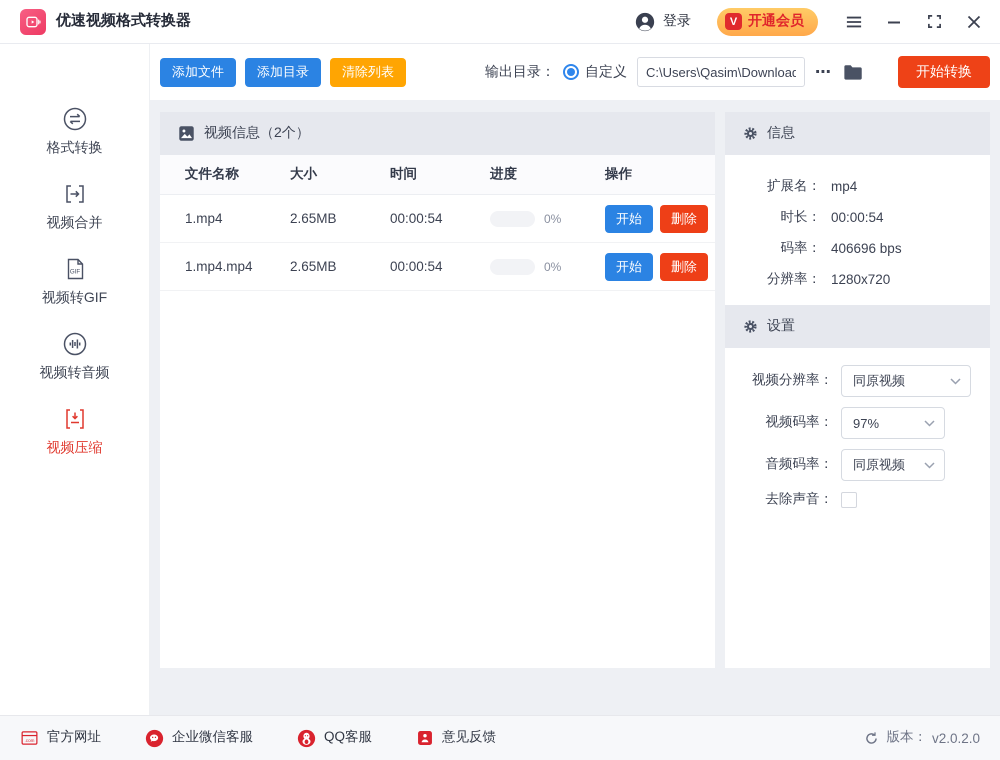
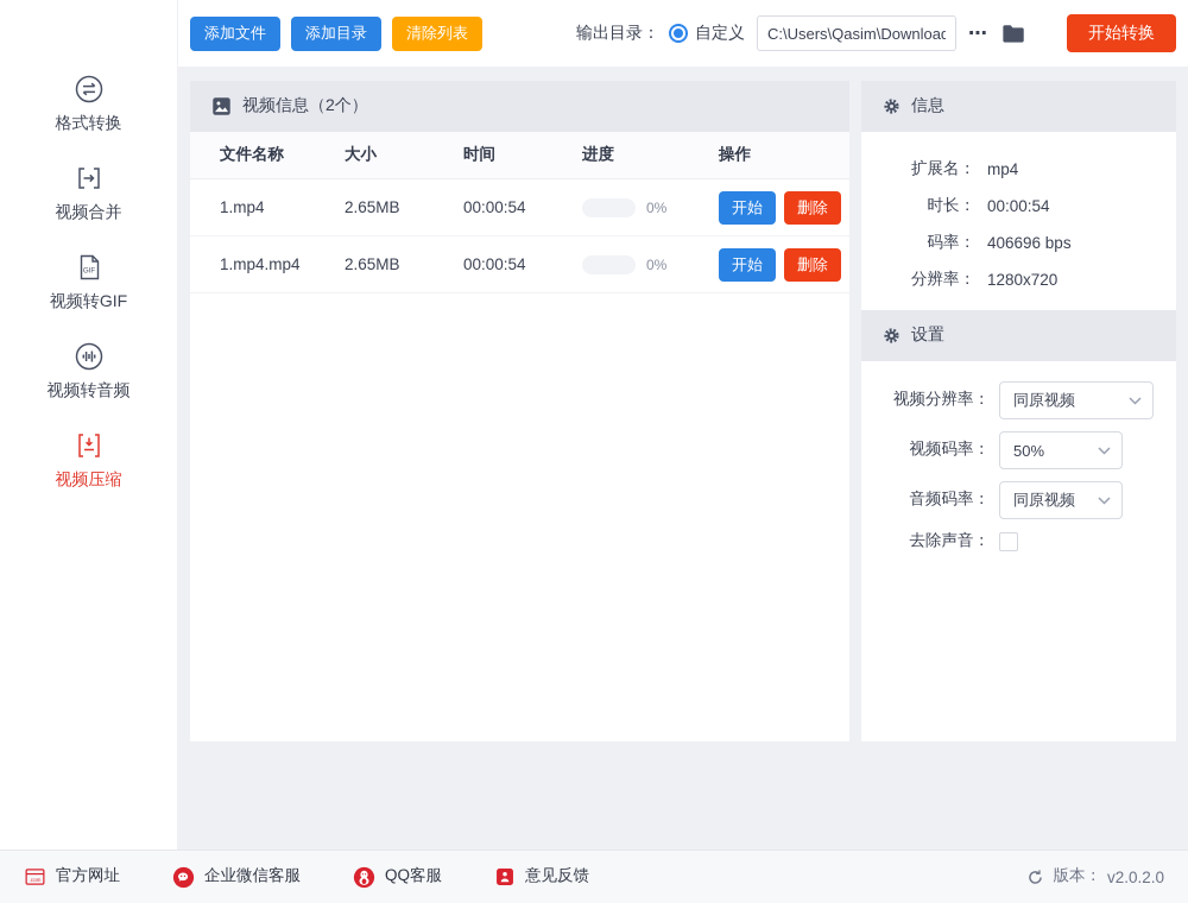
- 优速视频格式转换器
- 登录
- V
- 开通会员
  格式转换
  视频合并
  视频转GIF
  视频转音频
  视频压缩
  添加文件
  添加目录
  清除列表
  输出目录：
  自定义
  C:\Users\Qasim\Download
  ⋯
  开始转换
  视频信息（2个）
  文件名称
  大小
  时间
  进度
  操作
  1.mp4
  2.65MB
  00:00:54
  0%
  开始
  删除
  1.mp4.mp4
  2.65MB
  00:00:54
  0%
  开始
  删除
  信息
  扩展名：
  mp4
  时长：
  00:00:54
  码率：
  406696 bps
  分辨率：
  1280x720
  设置
  视频分辨率：
  同原视频
  视频码率：
- 97%
+ 50%
  音频码率：
  同原视频
  去除声音：
  官方网址
  企业微信客服
  QQ客服
  意见反馈
  版本：
  v2.0.2.0
